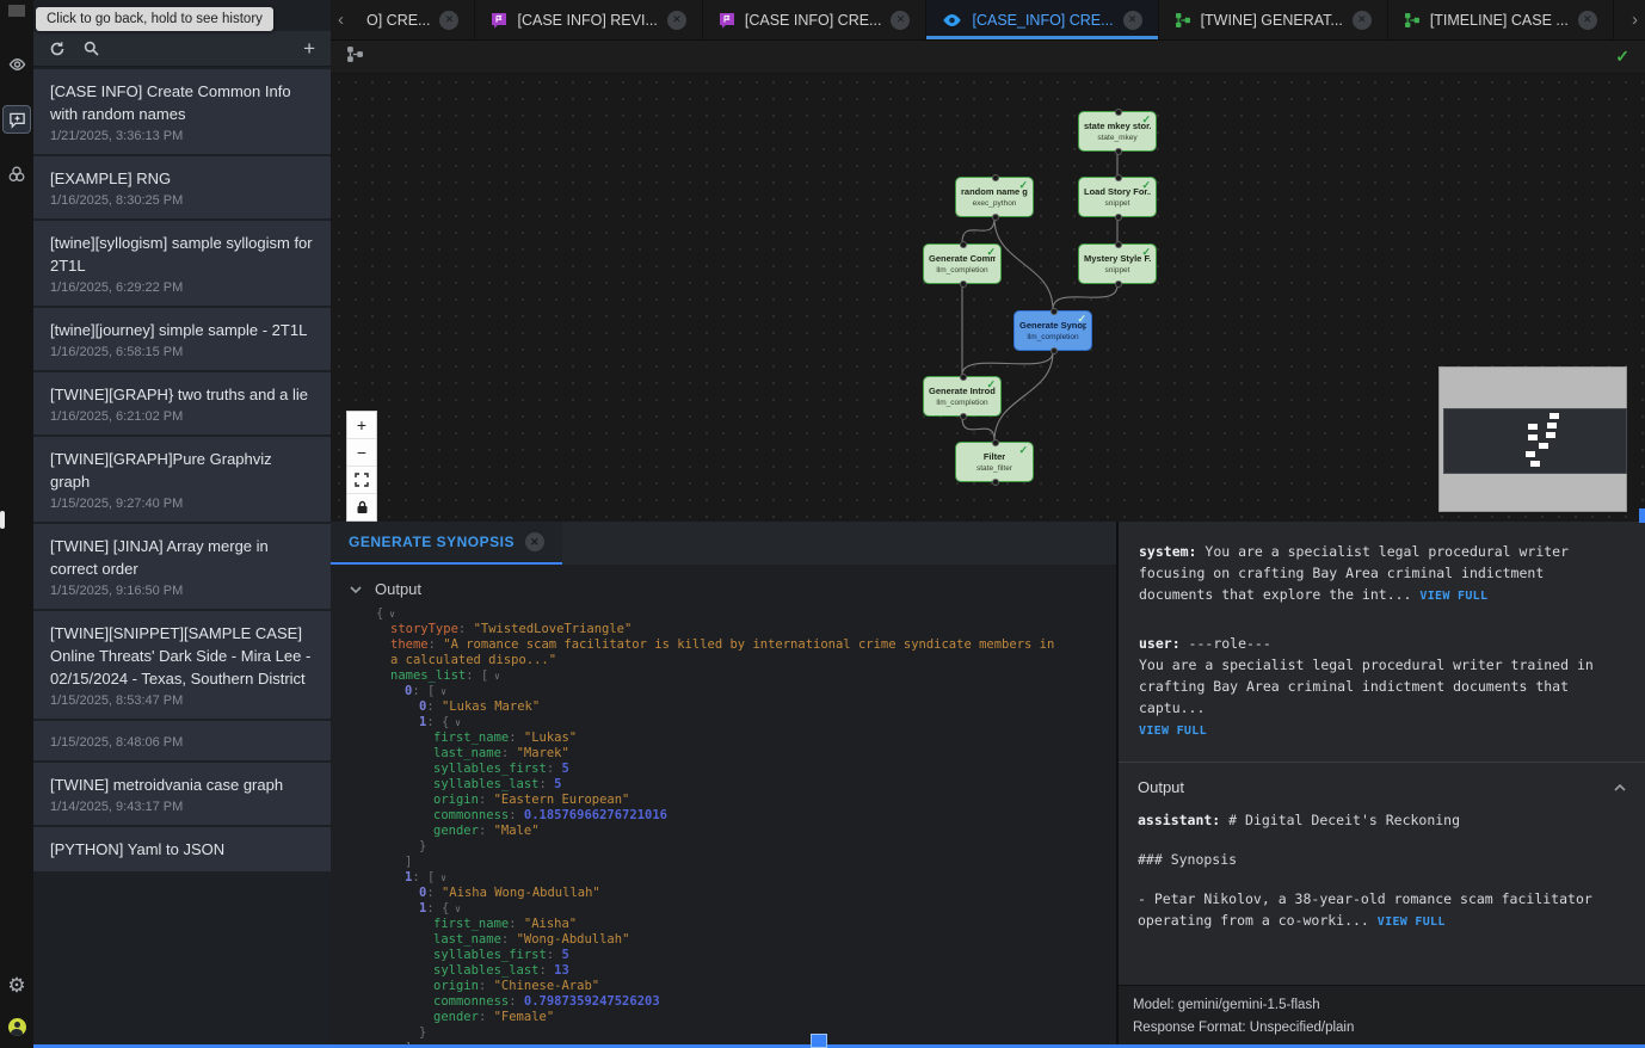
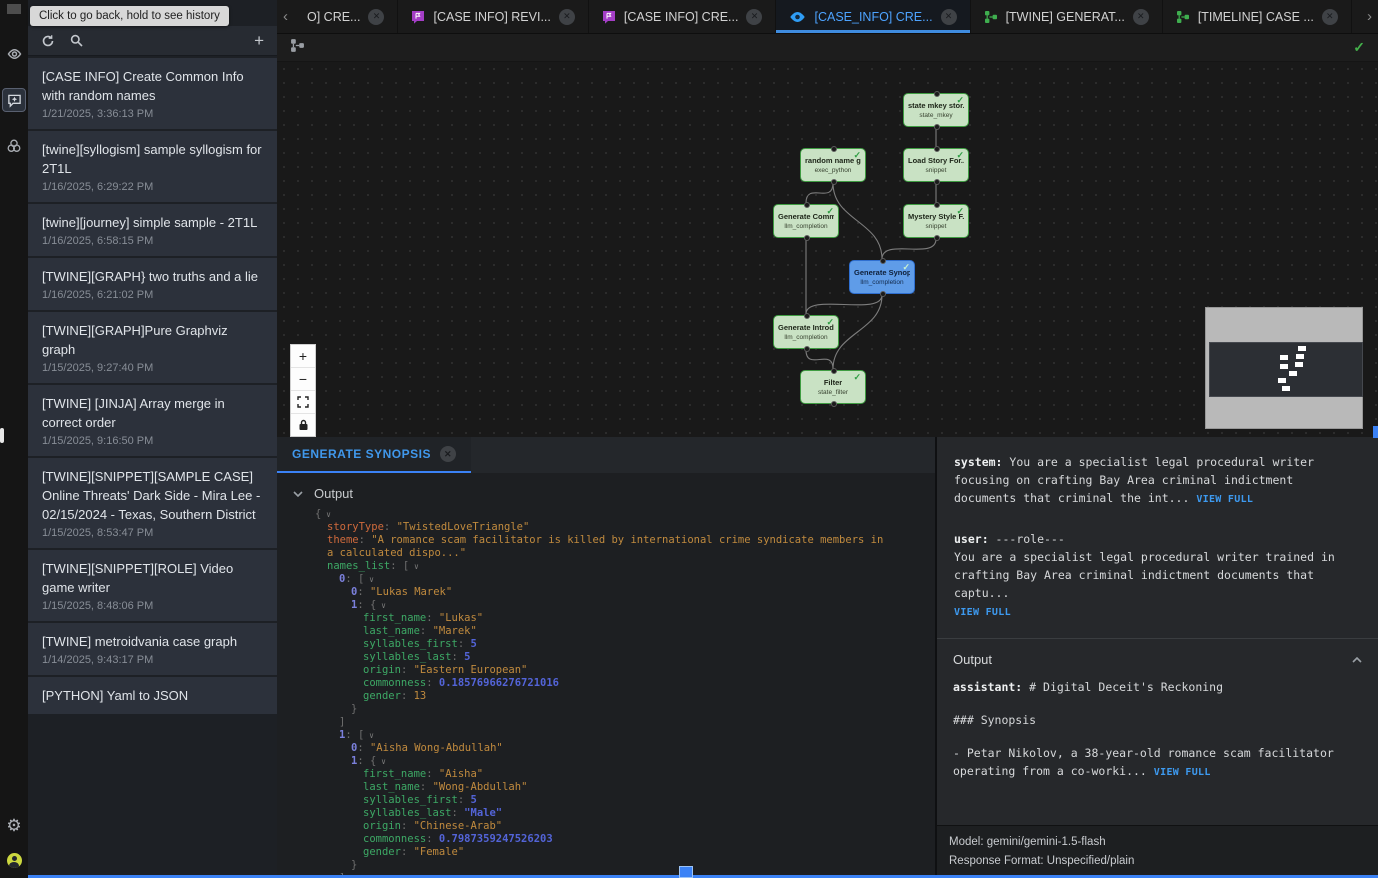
  ⚙
  +
  [CASE INFO] Create Common Info with random names
  1/21/2025, 3:36:13 PM
- [EXAMPLE] RNG
- 1/16/2025, 8:30:25 PM
  [twine][syllogism] sample syllogism for 2T1L
  1/16/2025, 6:29:22 PM
  [twine][journey] simple sample - 2T1L
  1/16/2025, 6:58:15 PM
  [TWINE][GRAPH} two truths and a lie
  1/16/2025, 6:21:02 PM
  [TWINE][GRAPH]Pure Graphviz graph
  1/15/2025, 9:27:40 PM
  [TWINE] [JINJA] Array merge in correct order
  1/15/2025, 9:16:50 PM
  [TWINE][SNIPPET][SAMPLE CASE] Online Threats' Dark Side - Mira Lee - 02/15/2024 - Texas, Southern District
  1/15/2025, 8:53:47 PM
+ [TWINE][SNIPPET][ROLE] Video game writer
  1/15/2025, 8:48:06 PM
  [TWINE] metroidvania case graph
  1/14/2025, 9:43:17 PM
  [PYTHON] Yaml to JSON
  ‹
  O] CRE...
  ✕
  [CASE INFO] REVI...
  ✕
  [CASE INFO] CRE...
  ✕
  [CASE_INFO] CRE...
  ✕
  [TWINE] GENERAT...
  ✕
  [TIMELINE] CASE ...
  ✕
  ›
  ✓
  ✓
  state mkey stor.
  ✓
  random name g
  ✓
  Load Story For.
  ✓
  Generate Comm
  ✓
  Mystery Style F.
  ✓
  Generate Synop
  ✓
  Generate Introd
  ✓
  Filter
  +
  −
  GENERATE SYNOPSIS
  ✕
  Output
  { ∨
  storyType: "TwistedLoveTriangle"
  theme: "A romance scam facilitator is killed by international crime syndicate members in a calculated dispo..."
  names_list: [ ∨
  0: [ ∨
  0: "Lukas Marek"
  1: { ∨
  first_name: "Lukas"
  last_name: "Marek"
  syllables_first: 5
  syllables_last: 5
  origin: "Eastern European"
  commonness: 0.18576966276721016
- gender: "Male"
+ gender: 13
  }
  ]
  1: [ ∨
  0: "Aisha Wong-Abdullah"
  1: { ∨
  first_name: "Aisha"
  last_name: "Wong-Abdullah"
  syllables_first: 5
- syllables_last: 13
+ syllables_last: "Male"
  origin: "Chinese-Arab"
  commonness: 0.7987359247526203
  gender: "Female"
  }
- system: You are a specialist legal procedural writer focusing on crafting Bay Area criminal indictment documents that explore the int... VIEW FULL
+ system: You are a specialist legal procedural writer focusing on crafting Bay Area criminal indictment documents that criminal the int... VIEW FULL
  user: ---role---
  You are a specialist legal procedural writer trained in crafting Bay Area criminal indictment documents that captu...
  VIEW FULL
  Output
  assistant: # Digital Deceit's Reckoning
  ### Synopsis
  - Petar Nikolov, a 38-year-old romance scam facilitator operating from a co-worki... VIEW FULL
  Model: gemini/gemini-1.5-flash
  Response Format: Unspecified/plain
  Click to go back, hold to see history
